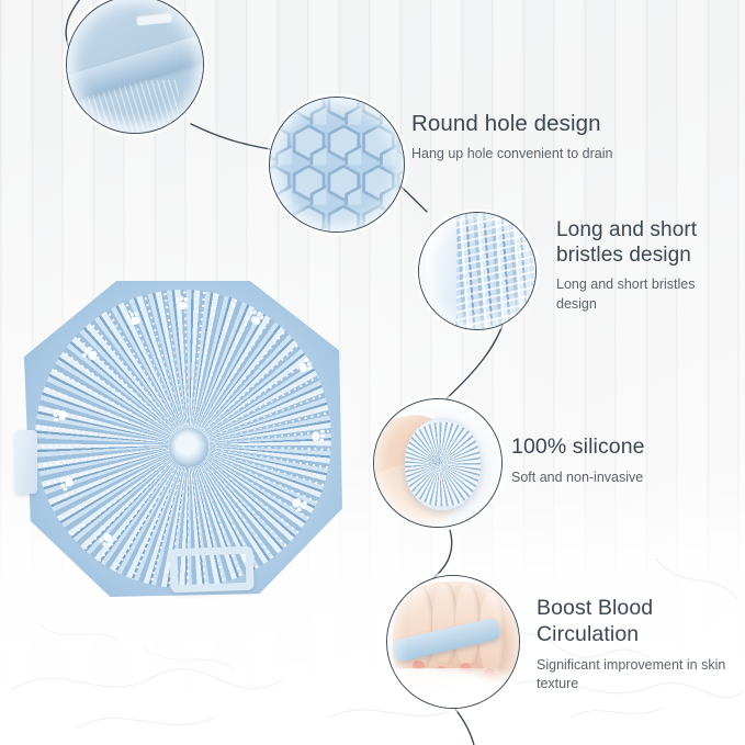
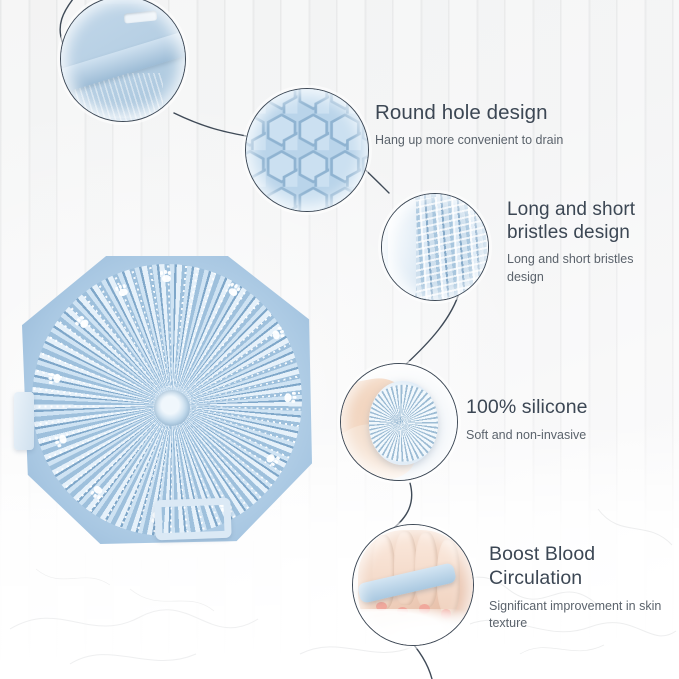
  Round hole design
- Hang up hole convenient to drain
+ Hang up more convenient to drain
  Long and short bristles design
  Long and short bristles design
  100% silicone
  Soft and non-invasive
  Boost Blood Circulation
  Significant improvement in skin texture
